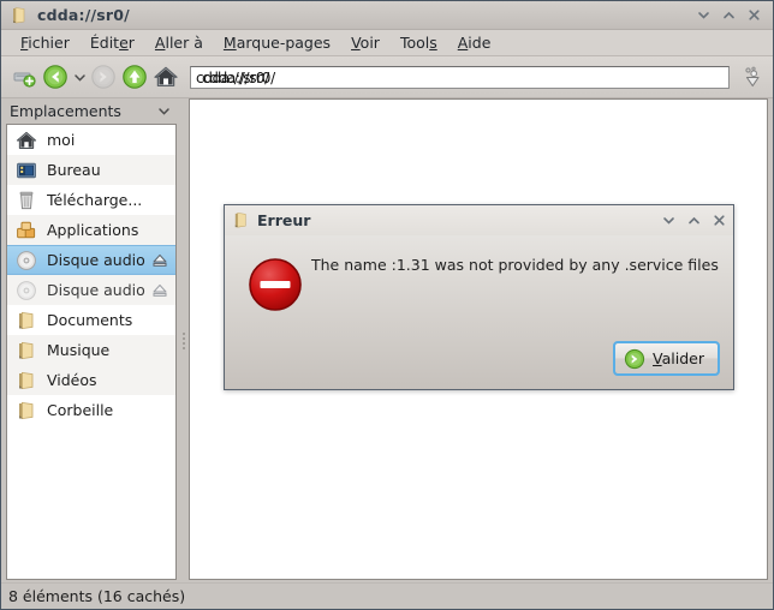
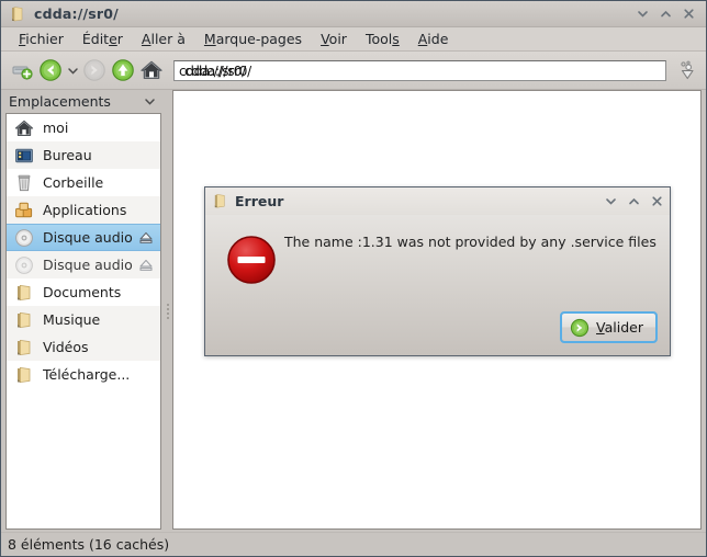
  cdda://sr0/
  Fichier
  Éditer
  Aller à
  Marque-pages
  Voir
  Tools
  Aide
  cdda://sr0/
  cdda://sr0/
  Emplacements
  moi
  Bureau
- Télécharge...
+ Corbeille
  Applications
  Disque audio
  Disque audio
  Documents
  Musique
  Vidéos
- Corbeille
+ Télécharge...
  8 éléments (16 cachés)
  Erreur
  The name :1.31 was not provided by any .service files
  Valider
